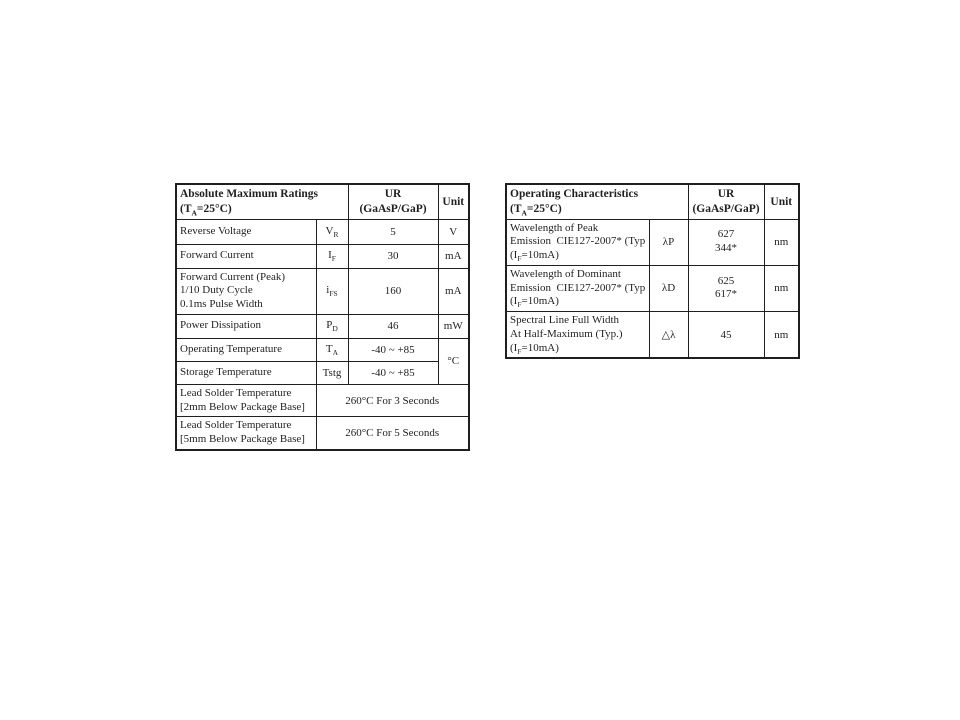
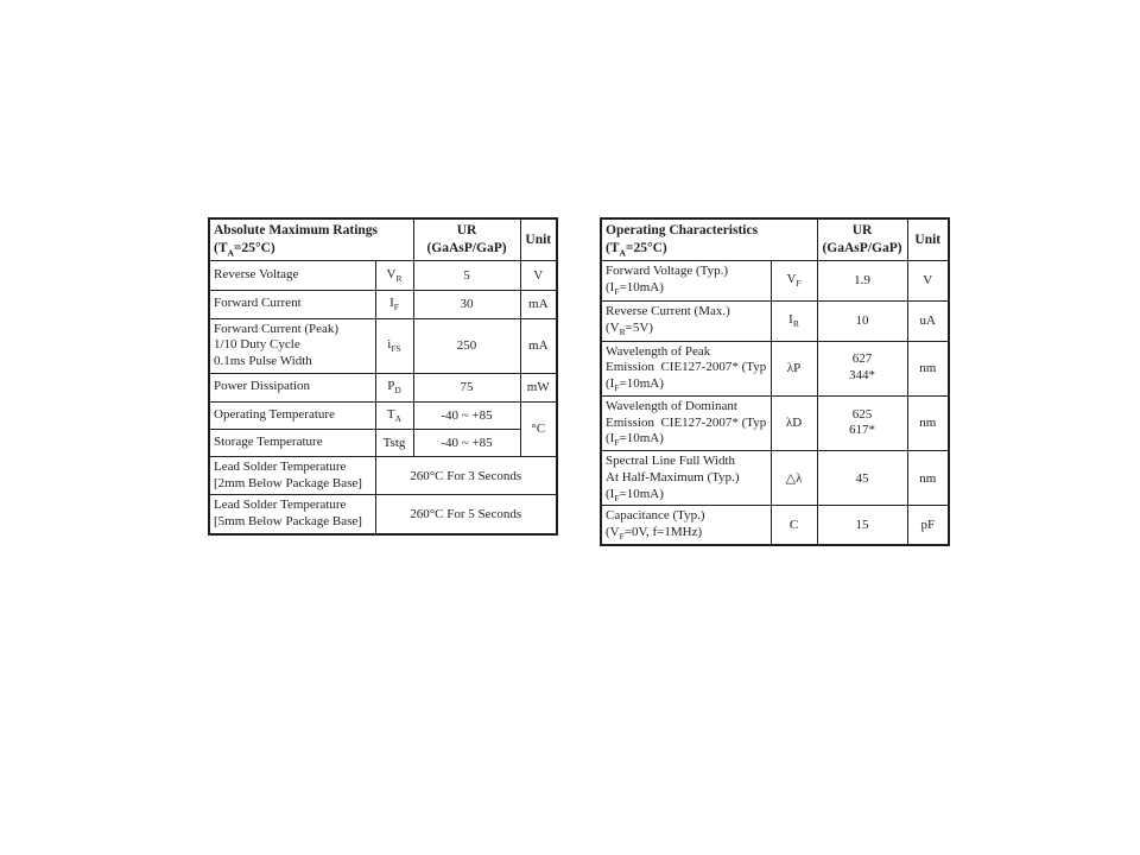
  Absolute Maximum Ratings (TA=25°C)	UR (GaAsP/GaP)	Unit
  Reverse Voltage	VR	5	V
  Forward Current	IF	30	mA
- Forward Current (Peak) 1/10 Duty Cycle 0.1ms Pulse Width	iFS	160	mA
+ Forward Current (Peak) 1/10 Duty Cycle 0.1ms Pulse Width	iFS	250	mA
- Power Dissipation	PD	46	mW
+ Power Dissipation	PD	75	mW
  Operating Temperature	TA	-40 ~ +85	°C
  Storage Temperature	Tstg	-40 ~ +85
  Lead Solder Temperature [2mm Below Package Base]	260°C For 3 Seconds
  Lead Solder Temperature [5mm Below Package Base]	260°C For 5 Seconds
  Operating Characteristics (TA=25°C)	UR (GaAsP/GaP)	Unit
+ Forward Voltage (Typ.) (IF=10mA)	VF	1.9	V
+ Reverse Current (Max.) (VR=5V)	IR	10	uA
  Wavelength of Peak Emission CIE127-2007* (Typ (IF=10mA)	λP	627 344*	nm
  Wavelength of Dominant Emission CIE127-2007* (Typ (IF=10mA)	λD	625 617*	nm
  Spectral Line Full Width At Half-Maximum (Typ.) (IF=10mA)	△λ	45	nm
+ Capacitance (Typ.) (VF=0V, f=1MHz)	C	15	pF
